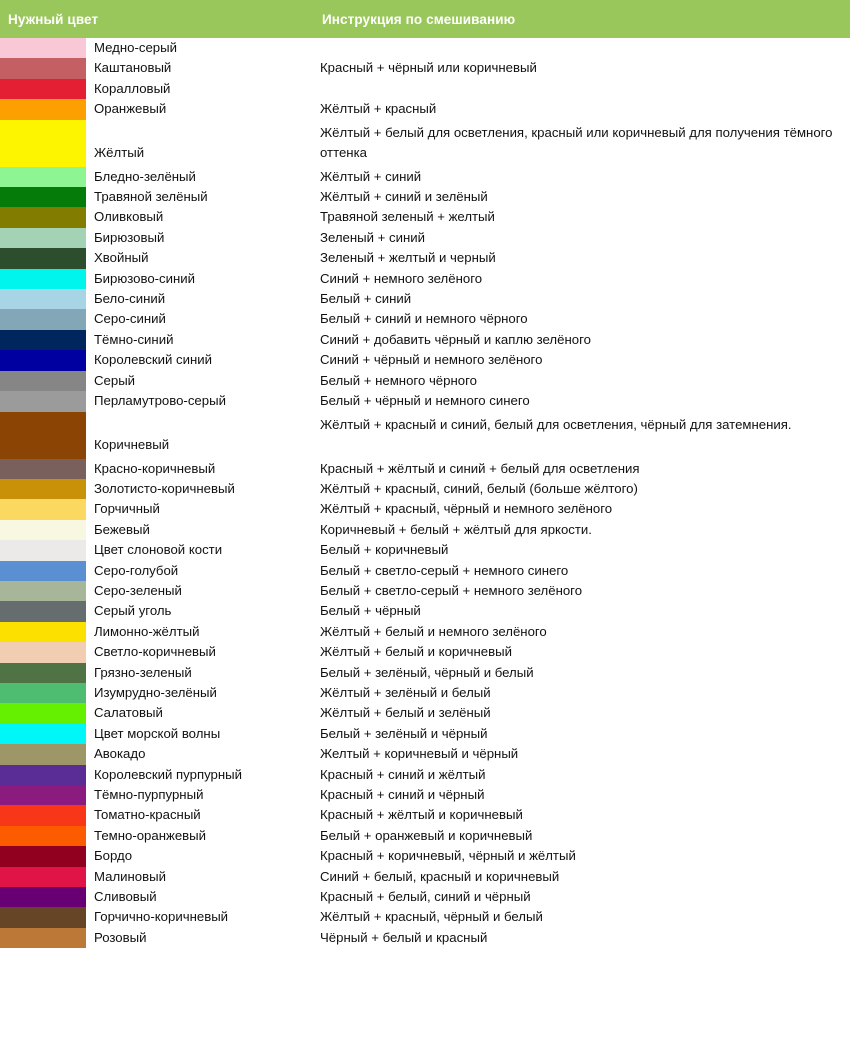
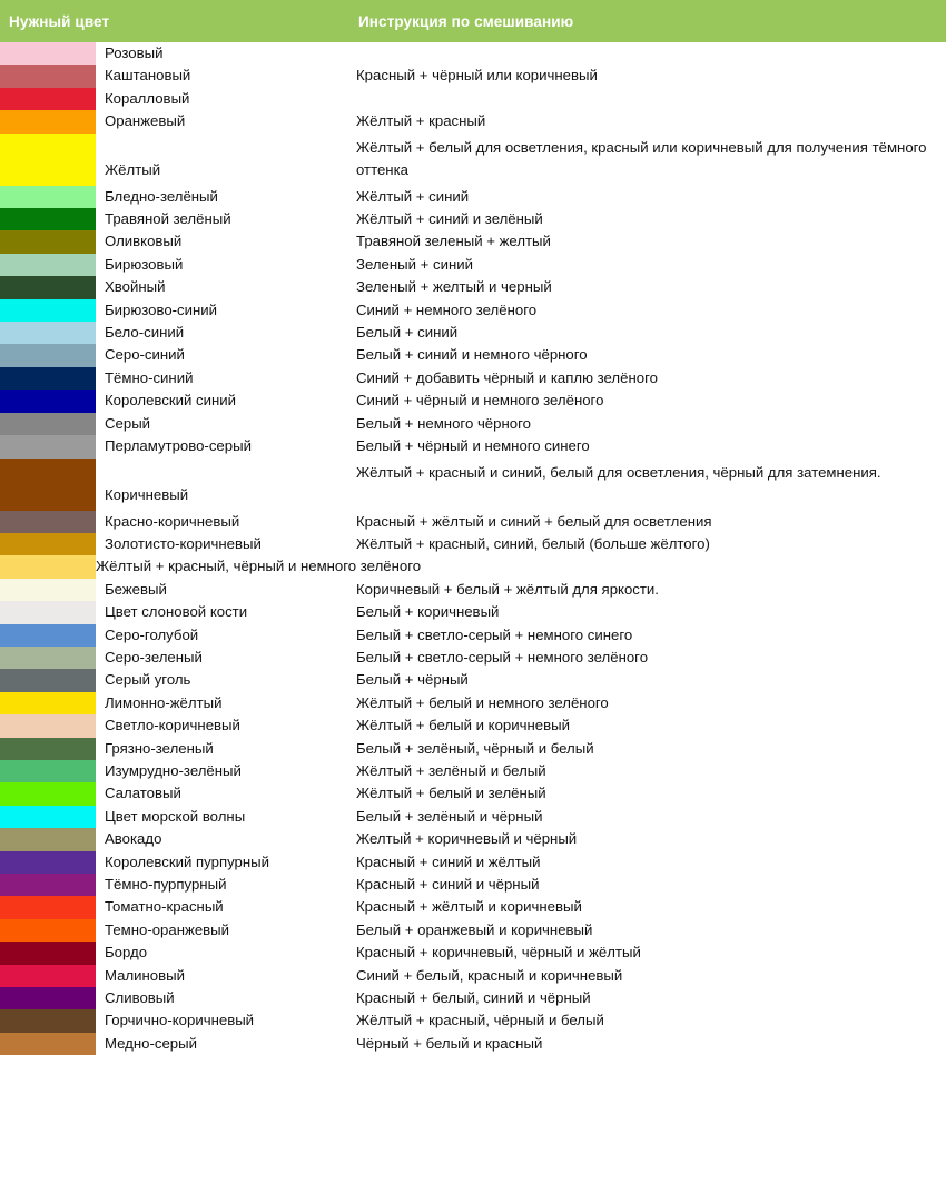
  Нужный цвет
  Инструкция по смешиванию
- Медно-серый
+ Розовый
  Каштановый
  Красный + чёрный или коричневый
  Коралловый
  Оранжевый
  Жёлтый + красный
  Жёлтый
  Жёлтый + белый для осветления, красный или коричневый для получения тёмного оттенка
  Бледно-зелёный
  Жёлтый + синий
  Травяной зелёный
  Жёлтый + синий и зелёный
  Оливковый
  Травяной зеленый + желтый
  Бирюзовый
  Зеленый + синий
  Хвойный
  Зеленый + желтый и черный
  Бирюзово-синий
  Синий + немного зелёного
  Бело-синий
  Белый + синий
  Серо-синий
  Белый + синий и немного чёрного
  Тёмно-синий
  Синий + добавить чёрный и каплю зелёного
  Королевский синий
  Синий + чёрный и немного зелёного
  Серый
  Белый + немного чёрного
  Перламутрово-серый
  Белый + чёрный и немного синего
  Коричневый
  Жёлтый + красный и синий, белый для осветления, чёрный для затемнения.
  Красно-коричневый
  Красный + жёлтый и синий + белый для осветления
  Золотисто-коричневый
  Жёлтый + красный, синий, белый (больше жёлтого)
- Горчичный
  Жёлтый + красный, чёрный и немного зелёного
  Бежевый
  Коричневый + белый + жёлтый для яркости.
  Цвет слоновой кости
  Белый + коричневый
  Серо-голубой
  Белый + светло-серый + немного синего
  Серо-зеленый
  Белый + светло-серый + немного зелёного
  Серый уголь
  Белый + чёрный
  Лимонно-жёлтый
  Жёлтый + белый и немного зелёного
  Светло-коричневый
  Жёлтый + белый и коричневый
  Грязно-зеленый
  Белый + зелёный, чёрный и белый
  Изумрудно-зелёный
  Жёлтый + зелёный и белый
  Салатовый
  Жёлтый + белый и зелёный
  Цвет морской волны
  Белый + зелёный и чёрный
  Авокадо
  Желтый + коричневый и чёрный
  Королевский пурпурный
  Красный + синий и жёлтый
  Тёмно-пурпурный
  Красный + синий и чёрный
  Томатно-красный
  Красный + жёлтый и коричневый
  Темно-оранжевый
  Белый + оранжевый и коричневый
  Бордо
  Красный + коричневый, чёрный и жёлтый
  Малиновый
  Синий + белый, красный и коричневый
  Сливовый
  Красный + белый, синий и чёрный
  Горчично-коричневый
  Жёлтый + красный, чёрный и белый
- Розовый
+ Медно-серый
  Чёрный + белый и красный
